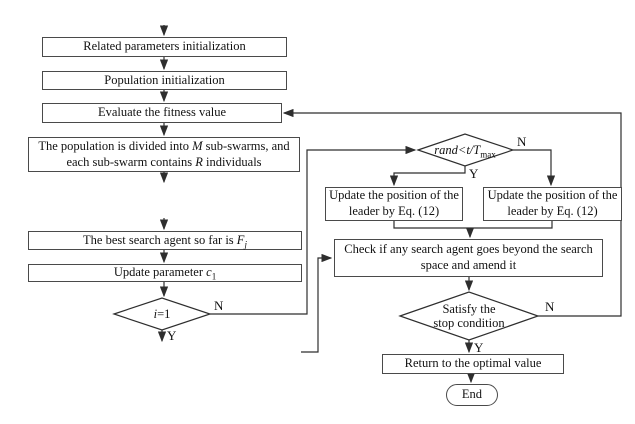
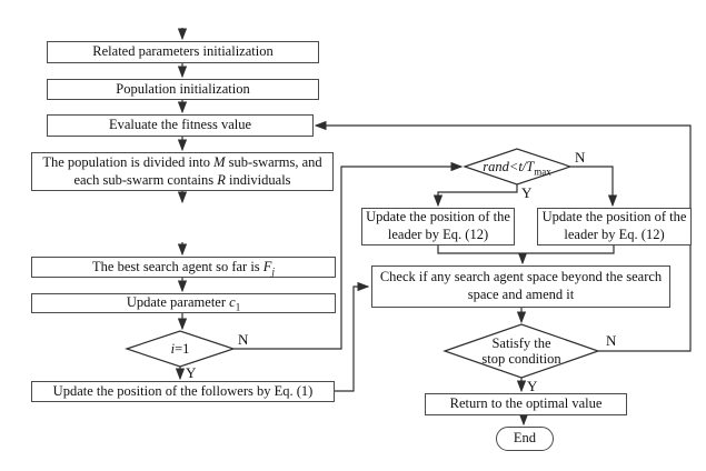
  Related parameters initialization
  Population initialization
  Evaluate the fitness value
  The population is divided into M sub-swarms, and each sub-swarm contains R individuals
  The best search agent so far is Fj
  Update parameter c1
+ Update the position of the followers by Eq. (1)
  Update the position of the leader by Eq. (12)
  Update the position of the leader by Eq. (12)
- Check if any search agent goes beyond the search space and amend it
+ Check if any search agent space beyond the search space and amend it
  Return to the optimal value
  End
  i=1
  rand<t/Tmax
  Satisfy the
  stop condition
  N
  Y
  N
  Y
  N
  Y
